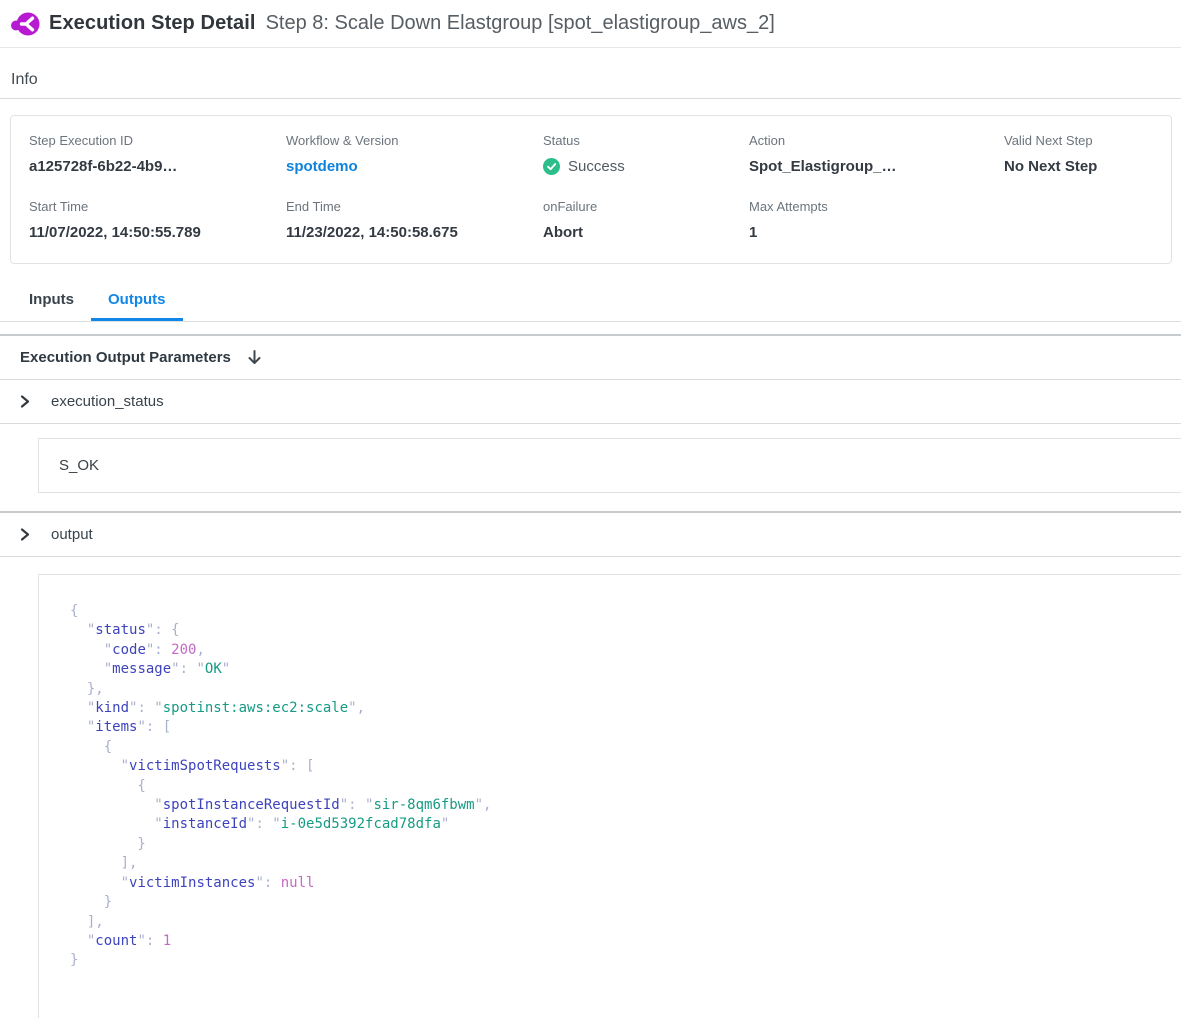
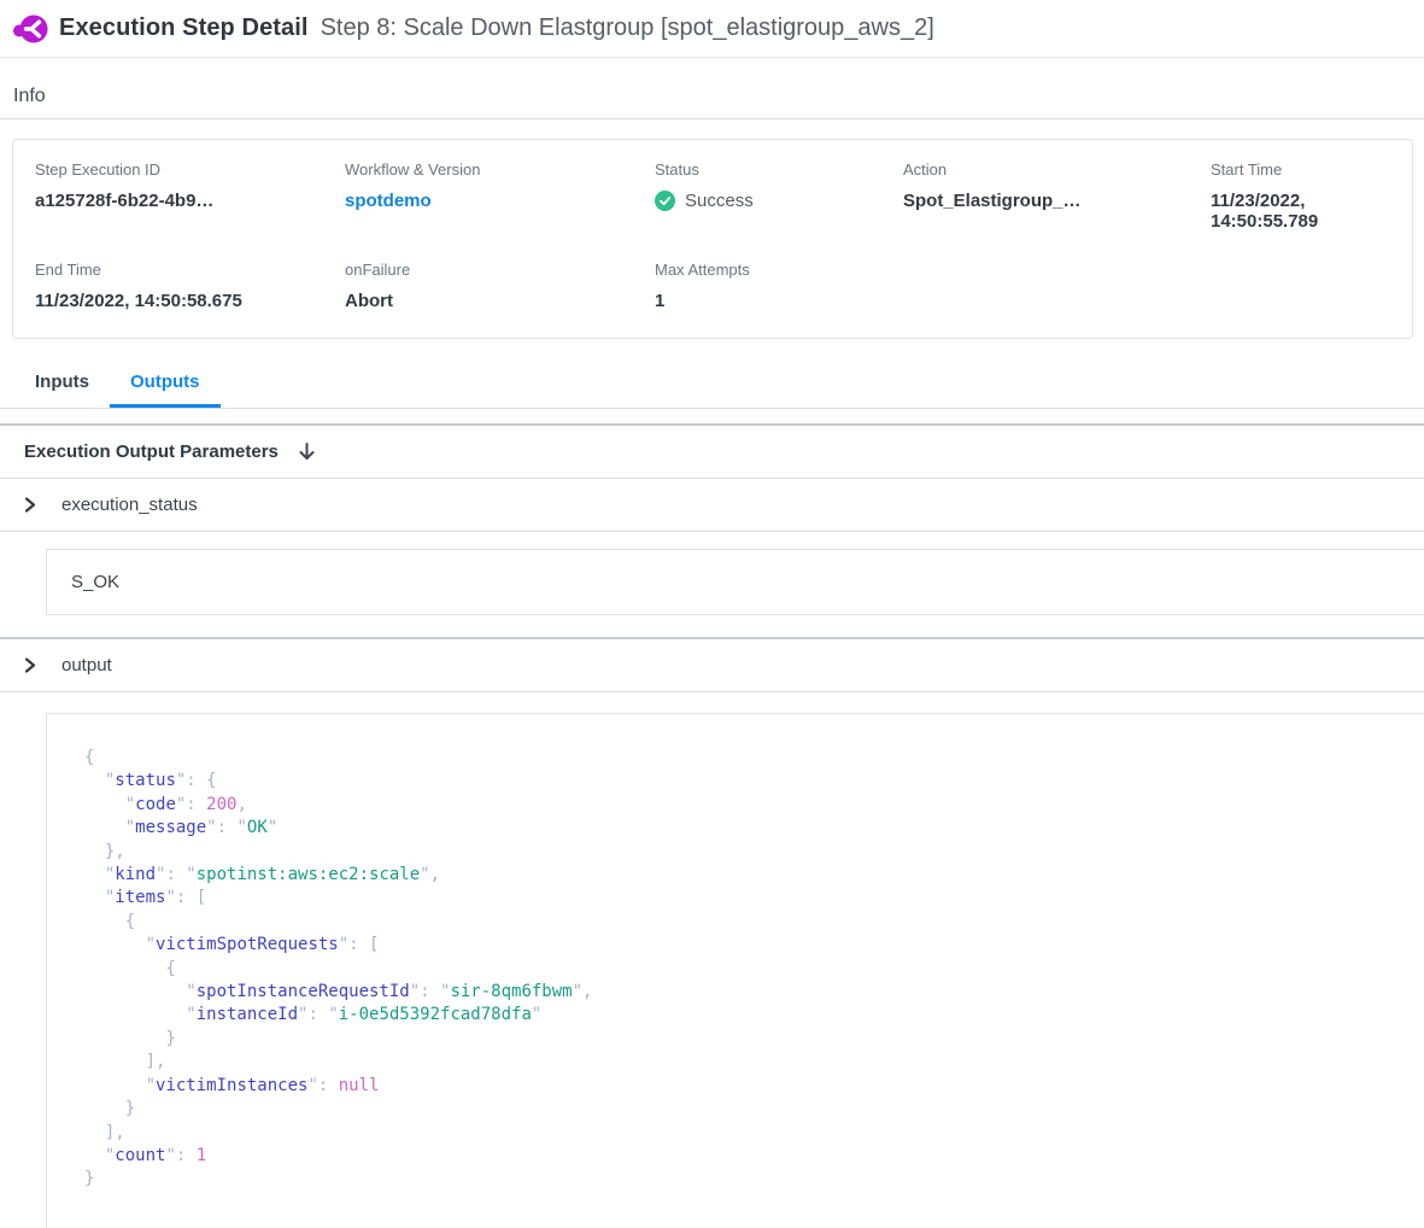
  Execution Step Detail
  Step 8: Scale Down Elastgroup [spot_elastigroup_aws_2]
  Info
  Step Execution ID
  a125728f-6b22-4b9…
  Workflow & Version
  spotdemo
  Status
  Success
  Action
  Spot_Elastigroup_…
- Valid Next Step
- No Next Step
  Start Time
- 11/07/2022, 14:50:55.789
+ 11/23/2022, 14:50:55.789
  End Time
  11/23/2022, 14:50:58.675
  onFailure
  Abort
  Max Attempts
  1
  Inputs
  Outputs
  Execution Output Parameters
  execution_status
  S_OK
  output
  {
  "status": {
  "code": 200,
  "message": "OK"
  },
  "kind": "spotinst:aws:ec2:scale",
  "items": [
  {
  "victimSpotRequests": [
  {
  "spotInstanceRequestId": "sir-8qm6fbwm",
  "instanceId": "i-0e5d5392fcad78dfa"
  }
  ],
  "victimInstances": null
  }
  ],
  "count": 1
  }
